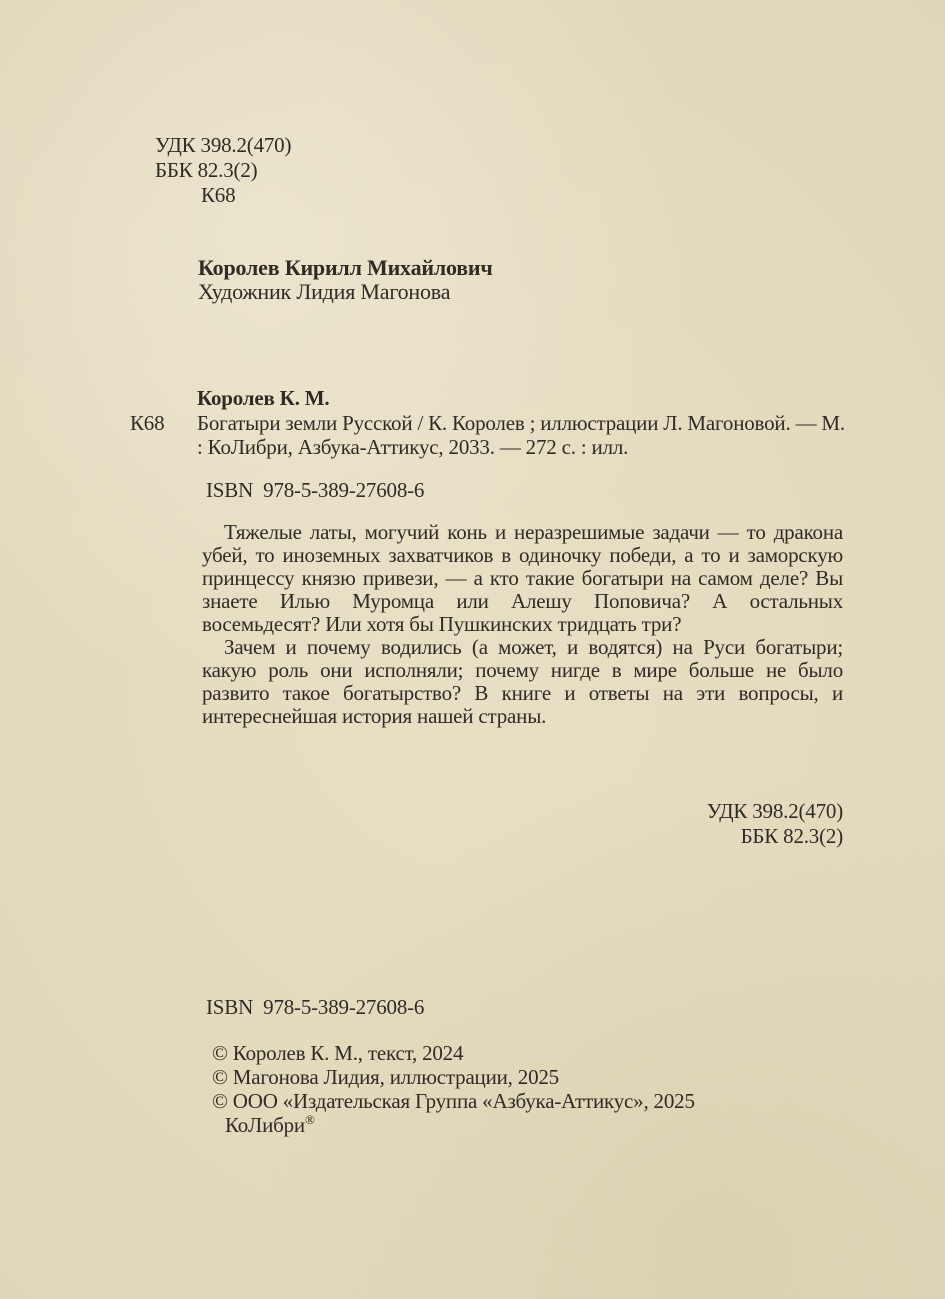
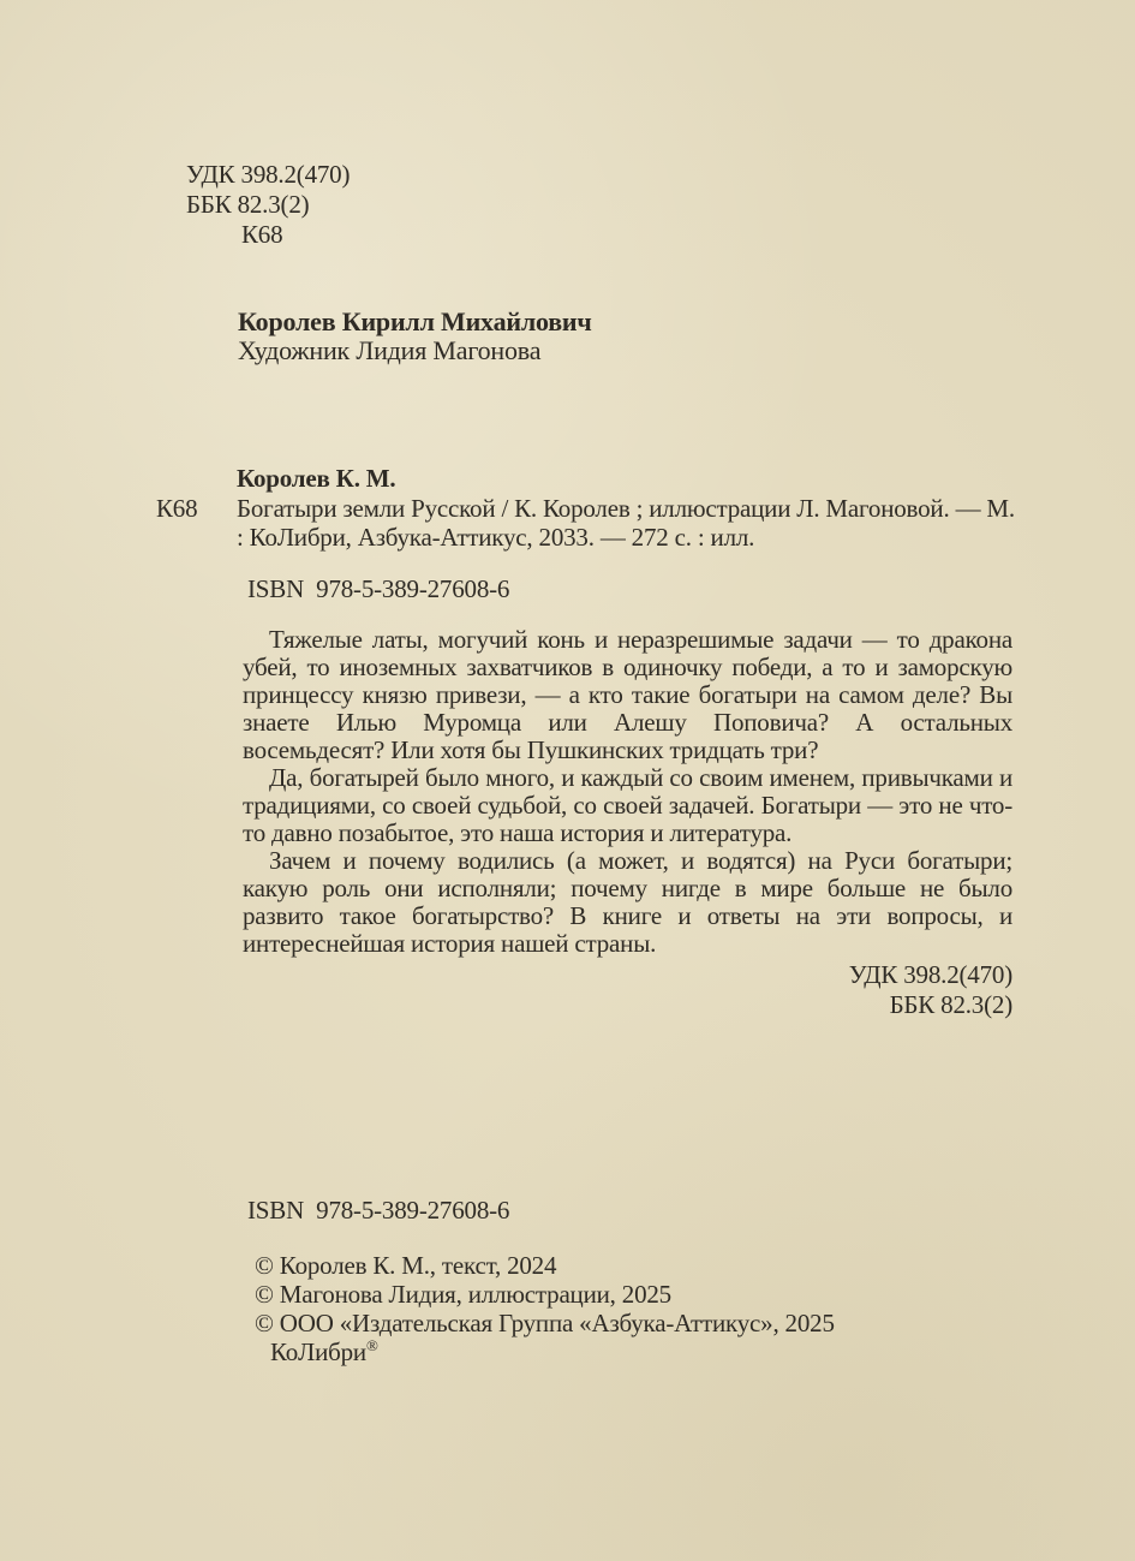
  УДК 398.2(470)
  ББК 82.3(2)
  К68
  Королев Кирилл Михайлович
  Художник Лидия Магонова
  Королев К. М.
  К68
  Богатыри земли Русской / К. Королев ; иллюстрации Л. Магоновой. — М. : КоЛибри, Азбука-Аттикус, 2033. — 272 с. : илл.
  ISBN 978-5-389-27608-6
  Тяжелые латы, могучий конь и неразрешимые задачи — то дракона убей, то иноземных захватчиков в одиночку победи, а то и заморскую принцессу князю привези, — а кто такие богатыри на самом деле? Вы знаете Илью Муромца или Алешу Поповича? А остальных восемьдесят? Или хотя бы Пушкинских тридцать три?
+ Да, богатырей было много, и каждый со своим именем, привычками и традициями, со своей судьбой, со своей задачей. Богатыри — это не что-то давно позабытое, это наша история и литература.
  Зачем и почему водились (а может, и водятся) на Руси богатыри; какую роль они исполняли; почему нигде в мире больше не было развито такое богатырство? В книге и ответы на эти вопросы, и интереснейшая история нашей страны.
  УДК 398.2(470)
  ББК 82.3(2)
  ISBN 978-5-389-27608-6
  © Королев К. М., текст, 2024
  © Магонова Лидия, иллюстрации, 2025
  © ООО «Издательская Группа «Азбука-Аттикус», 2025
  КоЛибри®
